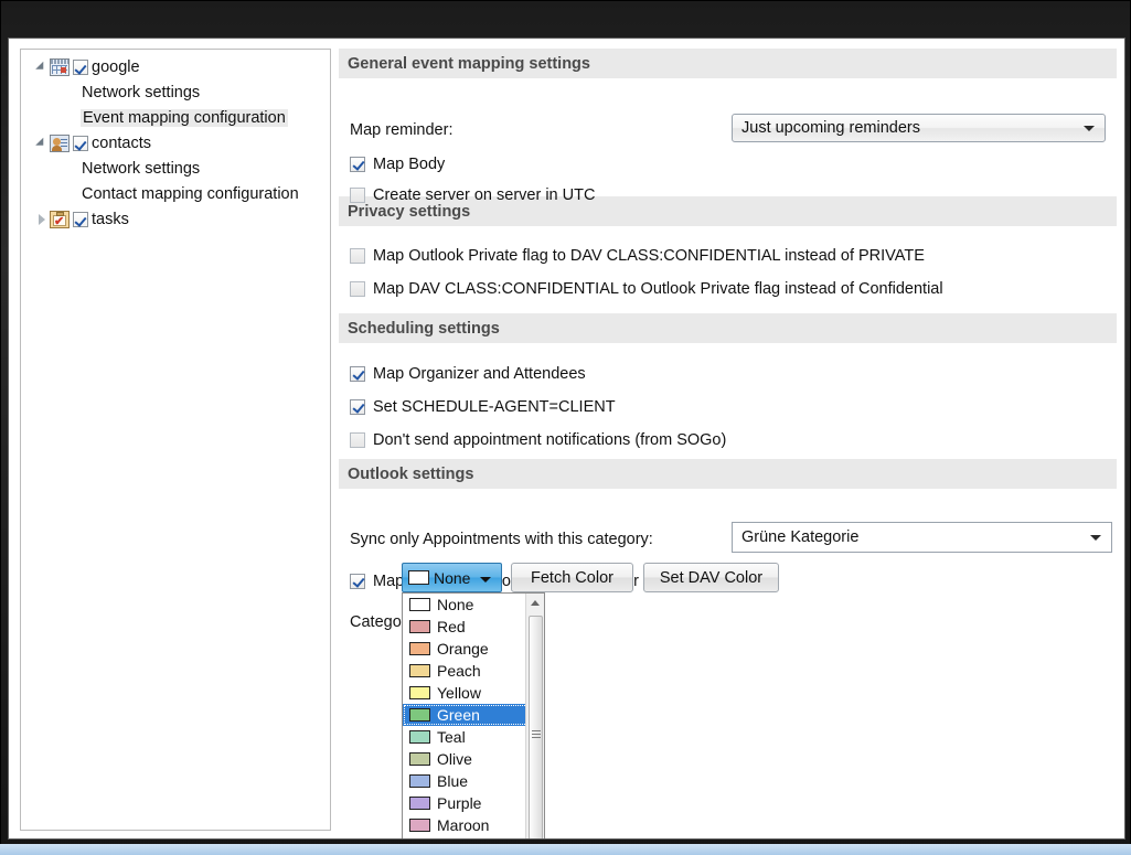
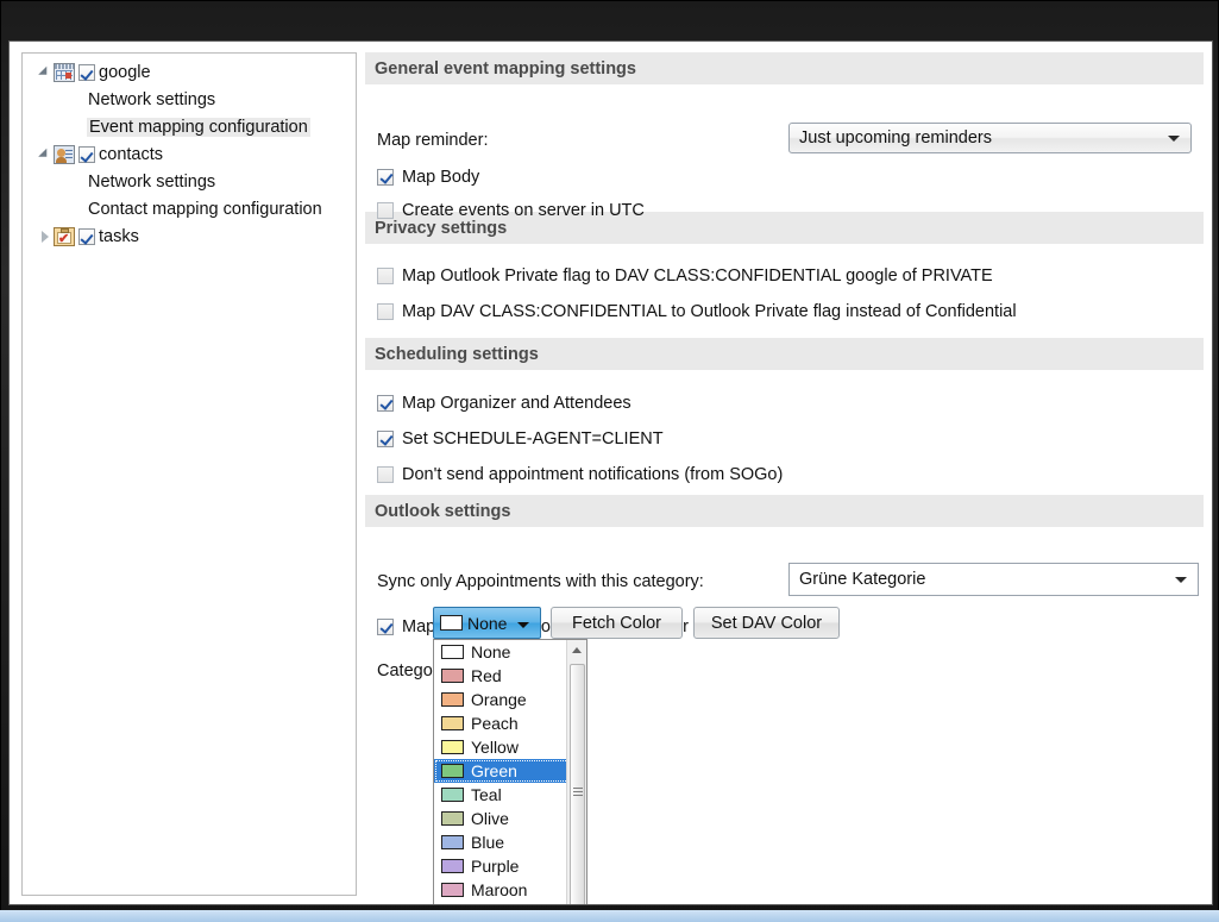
  google
  Network settings
  Event mapping configuration
  contacts
  Network settings
  Contact mapping configuration
  ✔
  tasks
  General event mapping settings
  Map reminder:
  Just upcoming reminders
  Map Body
- Create server on server in UTC
+ Create events on server in UTC
  Privacy settings
- Map Outlook Private flag to DAV CLASS:CONFIDENTIAL instead of PRIVATE
+ Map Outlook Private flag to DAV CLASS:CONFIDENTIAL google of PRIVATE
  Map DAV CLASS:CONFIDENTIAL to Outlook Private flag instead of Confidential
  Scheduling settings
  Map Organizer and Attendees
  Set SCHEDULE-AGENT=CLIENT
  Don't send appointment notifications (from SOGo)
  Outlook settings
  Sync only Appointments with this category:
  Grüne Kategorie
  None
  Fetch Color
  Set DAV Color
  None
  Red
  Orange
  Peach
  Yellow
  Green
  Teal
  Olive
  Blue
  Purple
  Maroon
